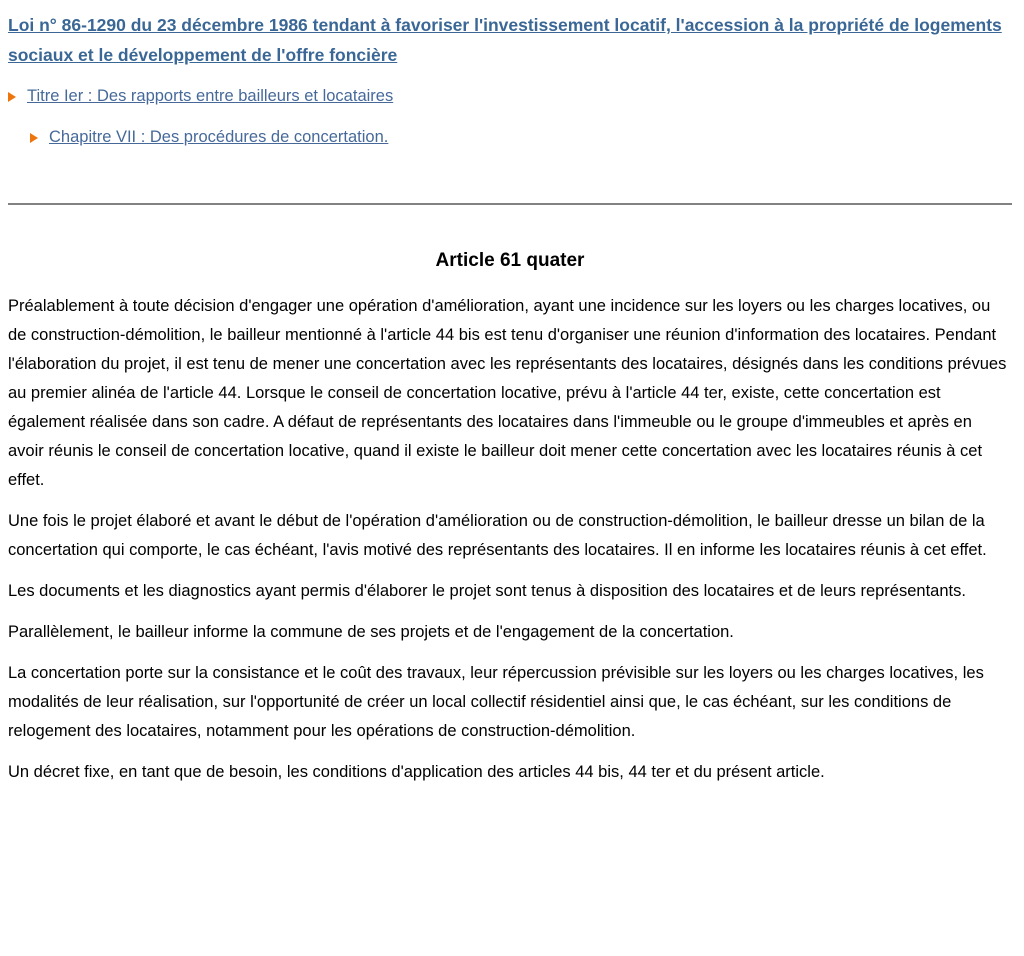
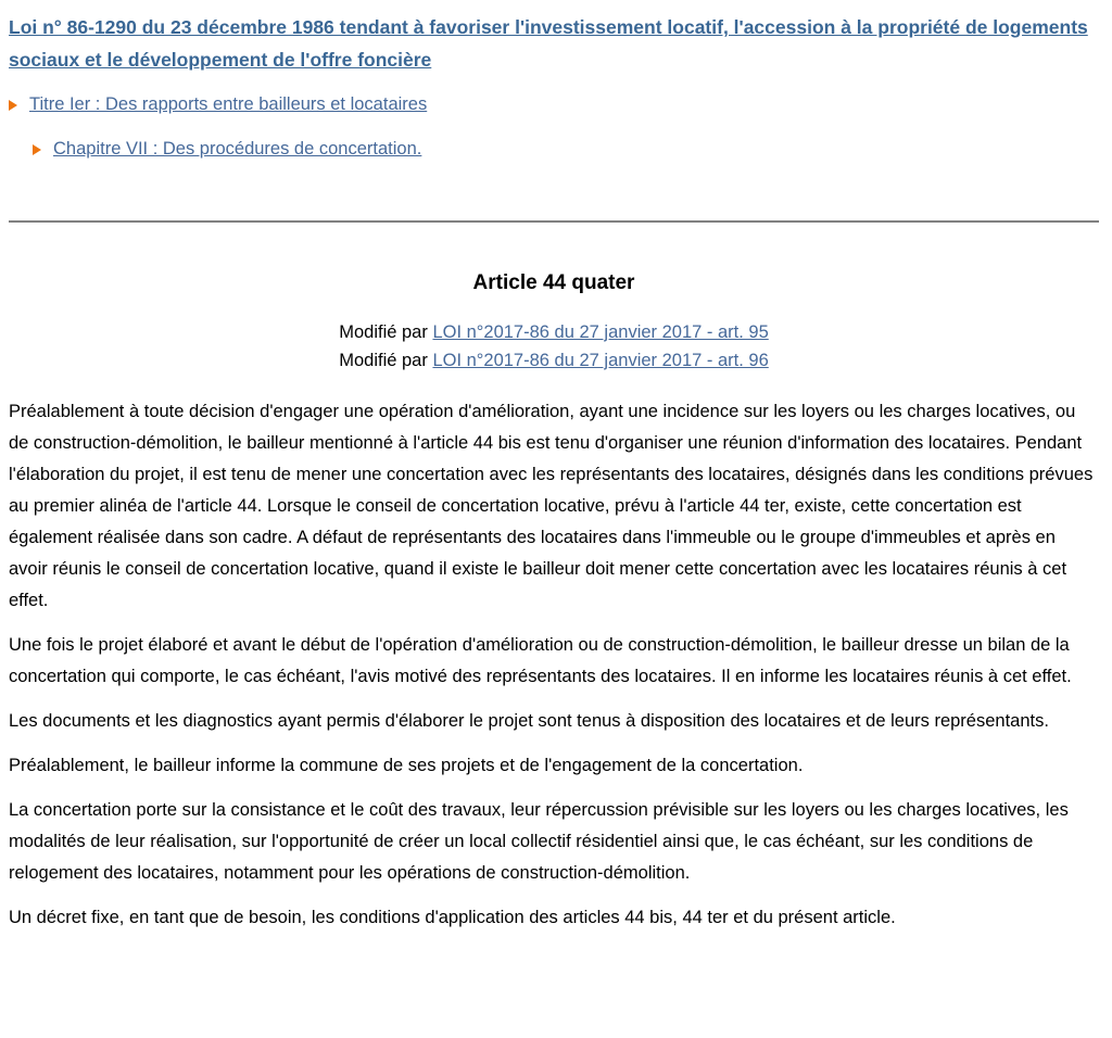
  Loi n° 86-1290 du 23 décembre 1986 tendant à favoriser l'investissement locatif, l'accession à la propriété de logements sociaux et le développement de l'offre foncière
  Titre Ier : Des rapports entre bailleurs et locataires
  Chapitre VII : Des procédures de concertation.
- Article 61 quater
+ Article 44 quater
+ Modifié par LOI n°2017-86 du 27 janvier 2017 - art. 95
+ Modifié par LOI n°2017-86 du 27 janvier 2017 - art. 96
  Préalablement à toute décision d'engager une opération d'amélioration, ayant une incidence sur les loyers ou les charges locatives, ou de construction-démolition, le bailleur mentionné à l'article 44 bis est tenu d'organiser une réunion d'information des locataires. Pendant l'élaboration du projet, il est tenu de mener une concertation avec les représentants des locataires, désignés dans les conditions prévues au premier alinéa de l'article 44. Lorsque le conseil de concertation locative, prévu à l'article 44 ter, existe, cette concertation est également réalisée dans son cadre. A défaut de représentants des locataires dans l'immeuble ou le groupe d'immeubles et après en avoir réunis le conseil de concertation locative, quand il existe le bailleur doit mener cette concertation avec les locataires réunis à cet effet.
  Une fois le projet élaboré et avant le début de l'opération d'amélioration ou de construction-démolition, le bailleur dresse un bilan de la concertation qui comporte, le cas échéant, l'avis motivé des représentants des locataires. Il en informe les locataires réunis à cet effet.
  Les documents et les diagnostics ayant permis d'élaborer le projet sont tenus à disposition des locataires et de leurs représentants.
- Parallèlement, le bailleur informe la commune de ses projets et de l'engagement de la concertation.
+ Préalablement, le bailleur informe la commune de ses projets et de l'engagement de la concertation.
  La concertation porte sur la consistance et le coût des travaux, leur répercussion prévisible sur les loyers ou les charges locatives, les modalités de leur réalisation, sur l'opportunité de créer un local collectif résidentiel ainsi que, le cas échéant, sur les conditions de relogement des locataires, notamment pour les opérations de construction-démolition.
  Un décret fixe, en tant que de besoin, les conditions d'application des articles 44 bis, 44 ter et du présent article.
